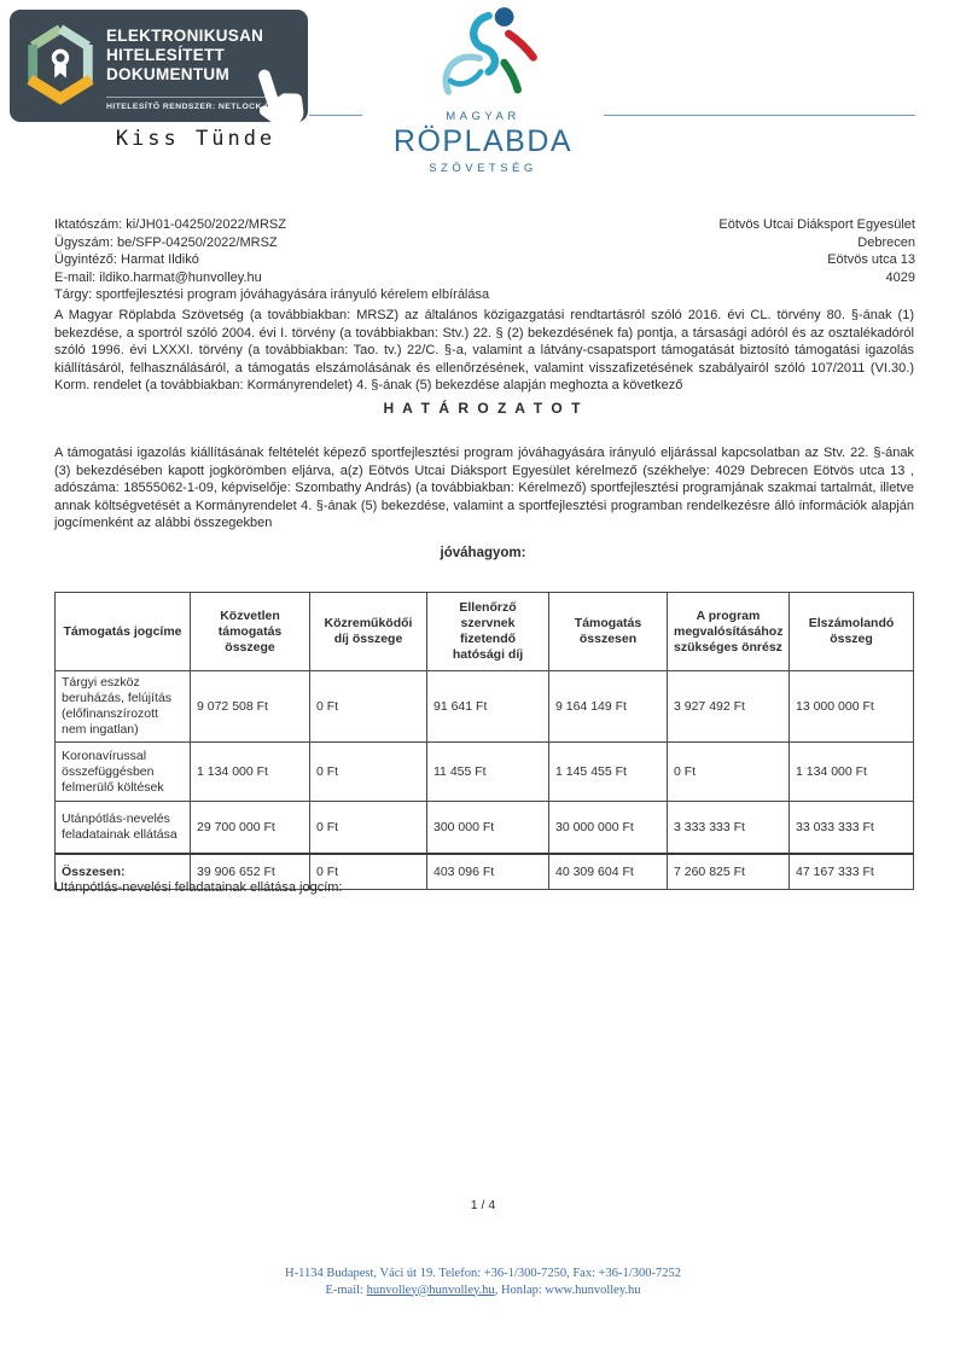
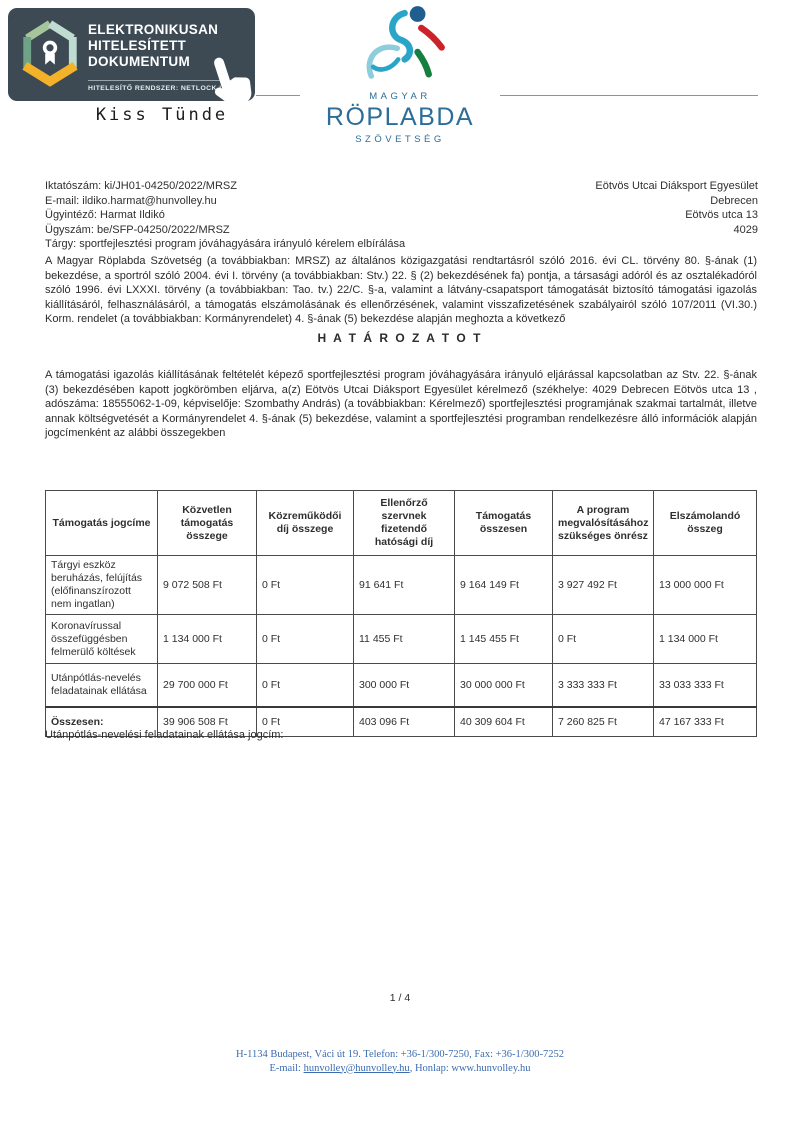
  ELEKTRONIKUSAN
  HITELESÍTETT
  DOKUMENTUM
  Kiss Tünde
  MAGYAR
  RÖPLABDA
  SZÖVETSÉG
  Iktatószám: ki/JH01-04250/2022/MRSZ
- Ügyszám: be/SFP-04250/2022/MRSZ
+ E-mail: ildiko.harmat@hunvolley.hu
  Ügyintéző: Harmat Ildikó
- E-mail: ildiko.harmat@hunvolley.hu
+ Ügyszám: be/SFP-04250/2022/MRSZ
  Tárgy: sportfejlesztési program jóváhagyására irányuló kérelem elbírálása
  Eötvös Utcai Diáksport Egyesület
  Debrecen
  Eötvös utca 13
  4029
  A Magyar Röplabda Szövetség (a továbbiakban: MRSZ) az általános közigazgatási rendtartásról szóló 2016. évi CL. törvény 80. §-ának (1) bekezdése, a sportról szóló 2004. évi I. törvény (a továbbiakban: Stv.) 22. § (2) bekezdésének fa) pontja, a társasági adóról és az osztalékadóról szóló 1996. évi LXXXI. törvény (a továbbiakban: Tao. tv.) 22/C. §-a, valamint a látvány-csapatsport támogatását biztosító támogatási igazolás kiállításáról, felhasználásáról, a támogatás elszámolásának és ellenőrzésének, valamint visszafizetésének szabályairól szóló 107/2011 (VI.30.) Korm. rendelet (a továbbiakban: Kormányrendelet) 4. §-ának (5) bekezdése alapján meghozta a következő
  H A T Á R O Z A T O T
  A támogatási igazolás kiállításának feltételét képező sportfejlesztési program jóváhagyására irányuló eljárással kapcsolatban az Stv. 22. §-ának (3) bekezdésében kapott jogkörömben eljárva, a(z) Eötvös Utcai Diáksport Egyesület kérelmező (székhelye: 4029 Debrecen Eötvös utca 13 , adószáma: 18555062-1-09, képviselője: Szombathy András) (a továbbiakban: Kérelmező) sportfejlesztési programjának szakmai tartalmát, illetve annak költségvetését a Kormányrendelet 4. §-ának (5) bekezdése, valamint a sportfejlesztési programban rendelkezésre álló információk alapján jogcímenként az alábbi összegekben
- jóváhagyom:
  Támogatás jogcíme	Közvetlen támogatás összege	Közreműködői díj összege	Ellenőrző szervnek fizetendő hatósági díj	Támogatás összesen	A program megvalósításához szükséges önrész	Elszámolandó összeg
  Tárgyi eszköz beruházás, felújítás (előfinanszírozott nem ingatlan)	9 072 508 Ft	0 Ft	91 641 Ft	9 164 149 Ft	3 927 492 Ft	13 000 000 Ft
  Koronavírussal összefüggésben felmerülő költések	1 134 000 Ft	0 Ft	11 455 Ft	1 145 455 Ft	0 Ft	1 134 000 Ft
  Utánpótlás-nevelés feladatainak ellátása	29 700 000 Ft	0 Ft	300 000 Ft	30 000 000 Ft	3 333 333 Ft	33 033 333 Ft
- Összesen:	39 906 652 Ft	0 Ft	403 096 Ft	40 309 604 Ft	7 260 825 Ft	47 167 333 Ft
+ Összesen:	39 906 508 Ft	0 Ft	403 096 Ft	40 309 604 Ft	7 260 825 Ft	47 167 333 Ft
  Utánpótlás-nevelési feladatainak ellátása jogcím:
  1 / 4
  H-1134 Budapest, Váci út 19. Telefon: +36-1/300-7250, Fax: +36-1/300-7252
  E-mail: hunvolley@hunvolley.hu, Honlap: www.hunvolley.hu
